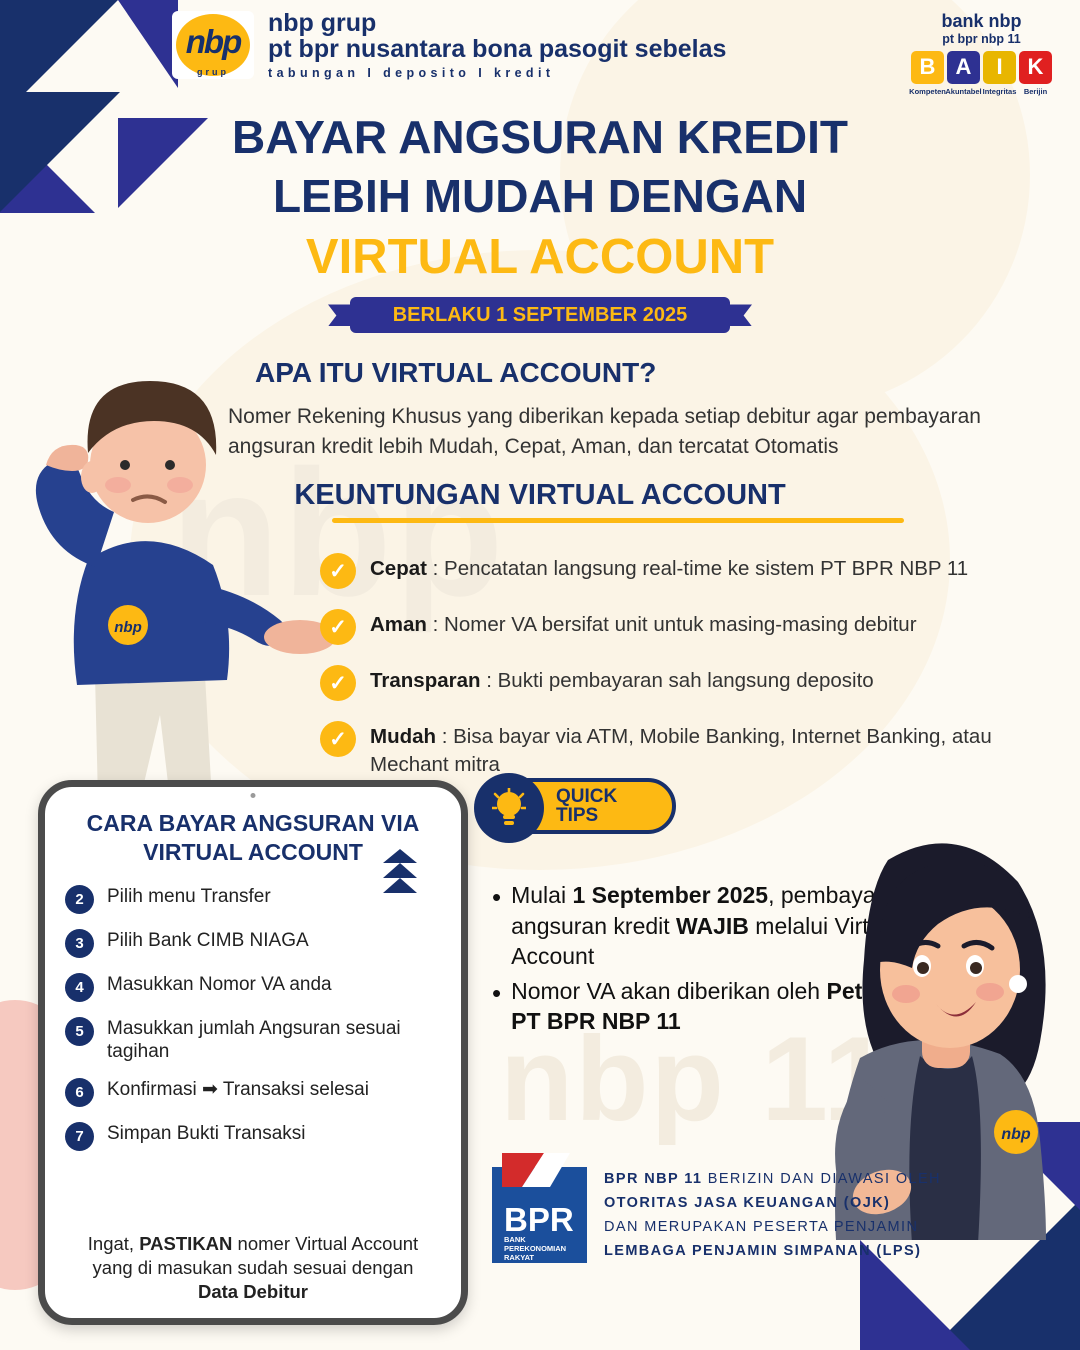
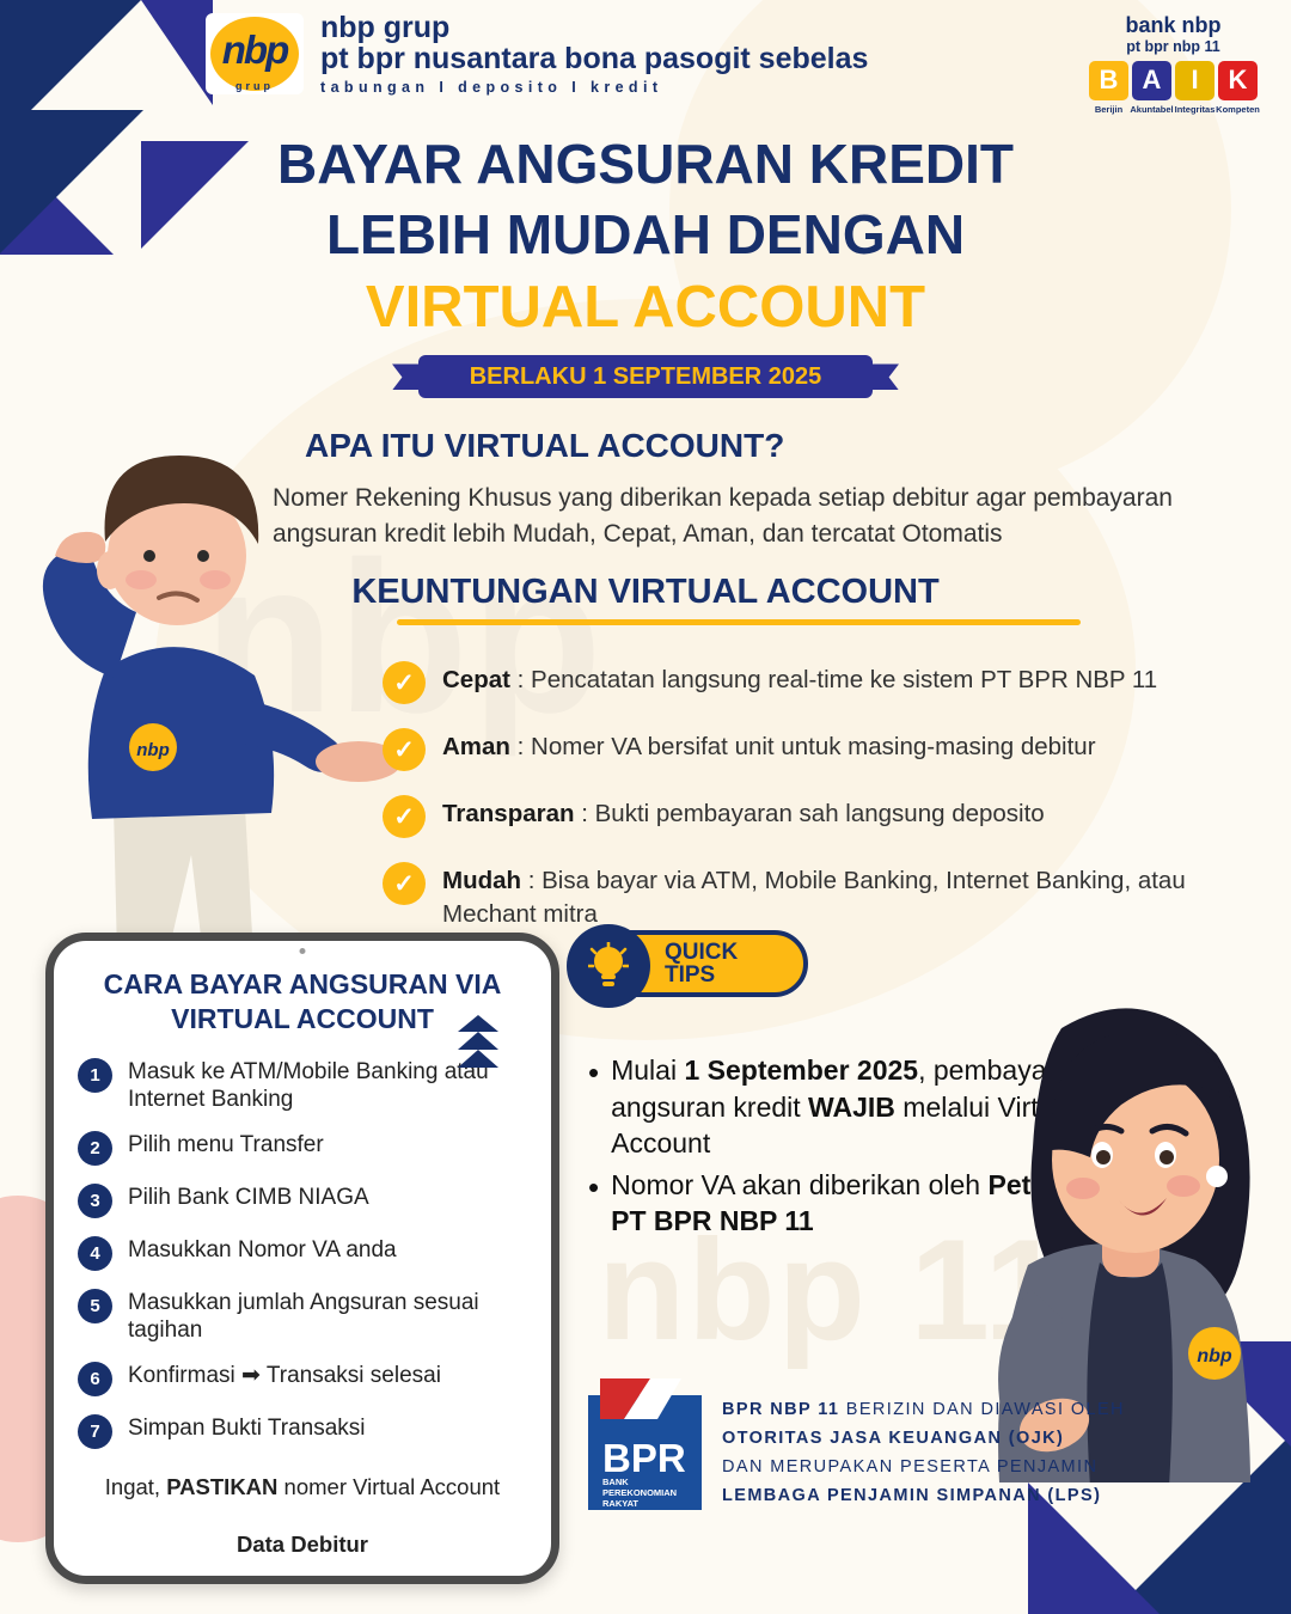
  nbp
  nbp 1
  nbp
  grup
  nbp grup
  pt bpr nusantara bona pasogit sebelas
  tabungan I deposito I kredit
  bank nbp
  pt bpr nbp 11
  B
- Kompeten
+ Berijin
  A
  Akuntabel
  I
  Integritas
  K
- Berijin
+ Kompeten
  BAYAR ANGSURAN KREDIT
  LEBIH MUDAH DENGAN
  VIRTUAL ACCOUNT
  BERLAKU 1 SEPTEMBER 2025
  nbp
  APA ITU VIRTUAL ACCOUNT?
  Nomer Rekening Khusus yang diberikan kepada setiap debitur agar pembayaran angsuran kredit lebih Mudah, Cepat, Aman, dan tercatat Otomatis
  KEUNTUNGAN VIRTUAL ACCOUNT
  ✓
  Cepat : Pencatatan langsung real-time ke sistem PT BPR NBP 11
  ✓
  Aman : Nomer VA bersifat unit untuk masing-masing debitur
  ✓
  Transparan : Bukti pembayaran sah langsung deposito
  ✓
  Mudah : Bisa bayar via ATM, Mobile Banking, Internet Banking, atau Mechant mitra
  CARA BAYAR ANGSURAN VIA
  VIRTUAL ACCOUNT
+ 1
+ Masuk ke ATM/Mobile Banking atau Internet Banking
  2
  Pilih menu Transfer
  3
  Pilih Bank CIMB NIAGA
  4
  Masukkan Nomor VA anda
  5
  Masukkan jumlah Angsuran sesuai tagihan
  6
  Konfirmasi ➡ Transaksi selesai
  7
  Simpan Bukti Transaksi
  Ingat, PASTIKAN nomer Virtual Account
- yang di masukan sudah sesuai dengan
  Data Debitur
  QUICK
  TIPS
  •
  Mulai 1 September 2025, pembaya angsuran kredit WAJIB melalui Virt Account
  •
  Nomor VA akan diberikan oleh Pet PT BPR NBP 11
  nbp
  BPR
  BANK
  PEREKONOMIAN
  RAKYAT
  BPR NBP 11 BERIZIN DAN DIAWASI OLEH
  OTORITAS JASA KEUANGAN (OJK)
  DAN MERUPAKAN PESERTA PENJAMIN
  LEMBAGA PENJAMIN SIMPANAN (LPS)
